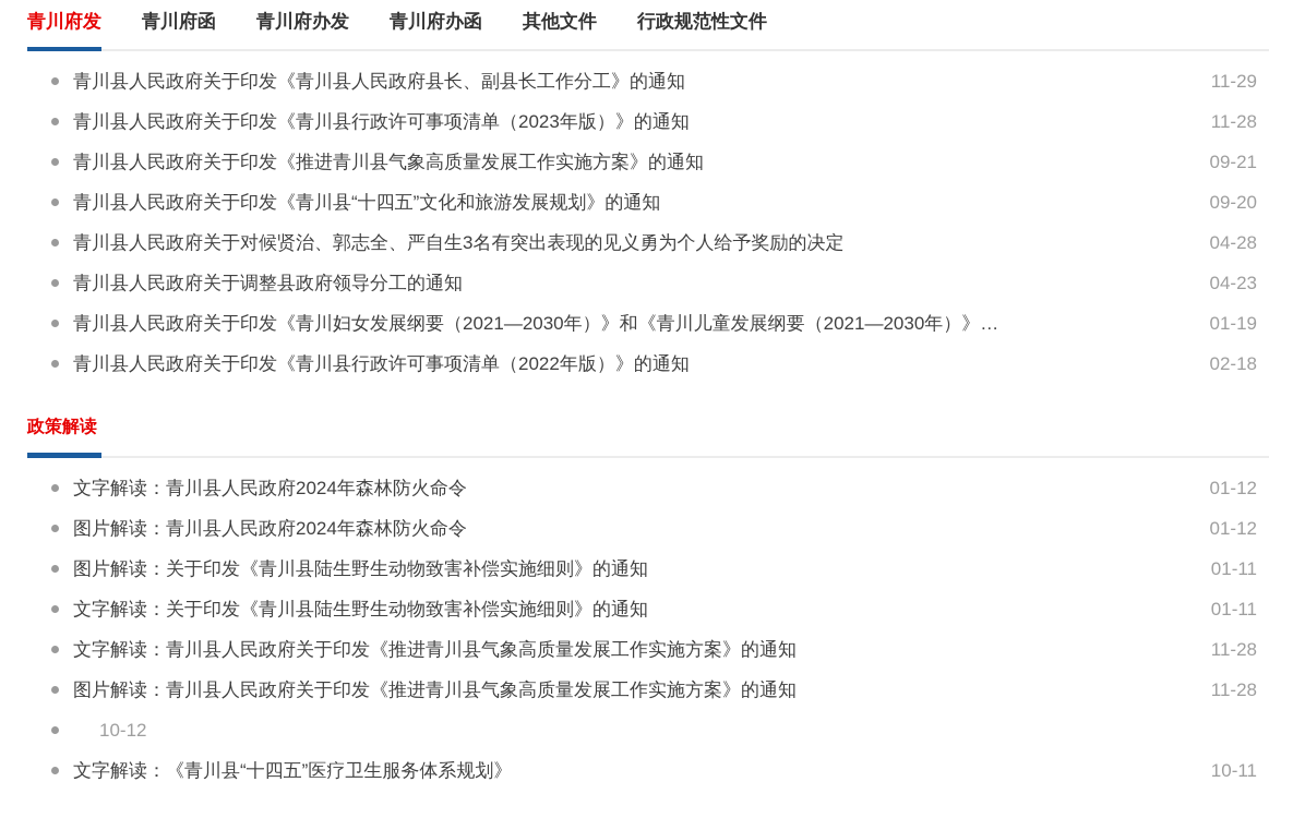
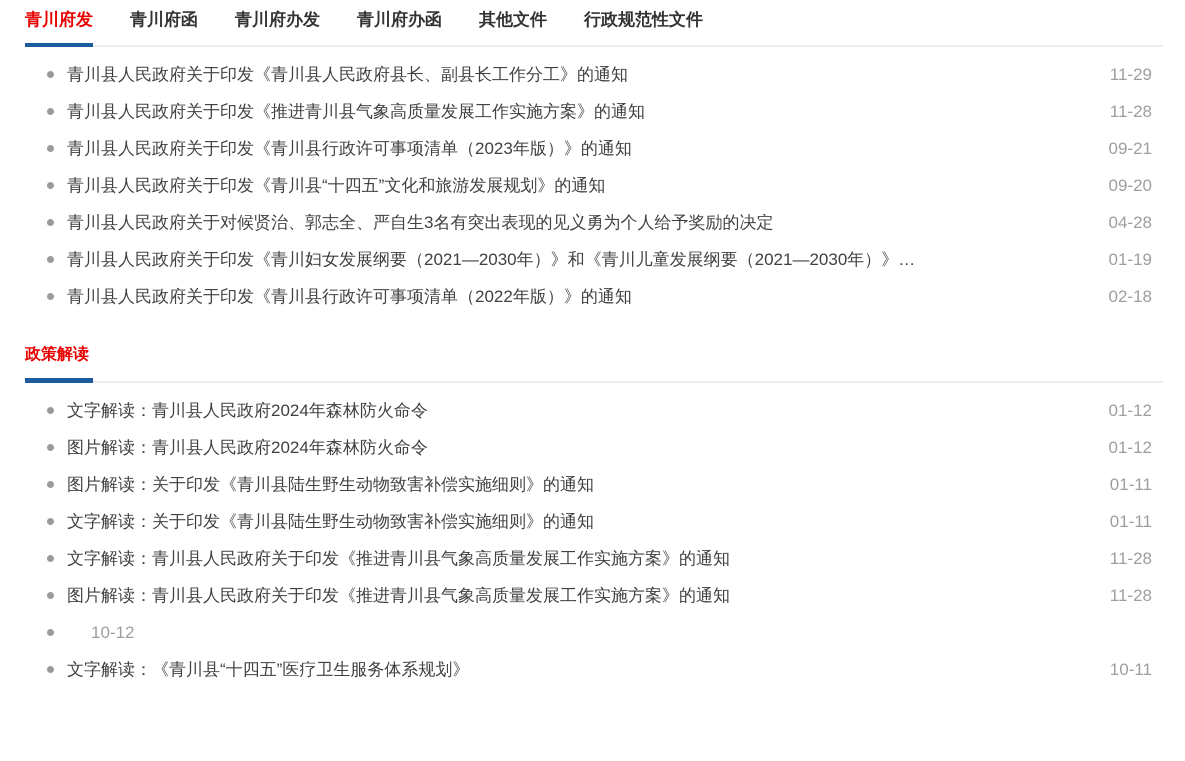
  青川府发
  青川府函
  青川府办发
  青川府办函
  其他文件
  行政规范性文件
  青川县人民政府关于印发《青川县人民政府县长、副县长工作分工》的通知
  11-29
- 青川县人民政府关于印发《青川县行政许可事项清单（2023年版）》的通知
+ 青川县人民政府关于印发《推进青川县气象高质量发展工作实施方案》的通知
  11-28
- 青川县人民政府关于印发《推进青川县气象高质量发展工作实施方案》的通知
+ 青川县人民政府关于印发《青川县行政许可事项清单（2023年版）》的通知
  09-21
  青川县人民政府关于印发《青川县“十四五”文化和旅游发展规划》的通知
  09-20
  青川县人民政府关于对候贤治、郭志全、严自生3名有突出表现的见义勇为个人给予奖励的决定
  04-28
- 青川县人民政府关于调整县政府领导分工的通知
- 04-23
  青川县人民政府关于印发《青川妇女发展纲要（2021—2030年）》和《青川儿童发展纲要（2021—2030年）》…
  01-19
  青川县人民政府关于印发《青川县行政许可事项清单（2022年版）》的通知
  02-18
  政策解读
  文字解读：青川县人民政府2024年森林防火命令
  01-12
  图片解读：青川县人民政府2024年森林防火命令
  01-12
  图片解读：关于印发《青川县陆生野生动物致害补偿实施细则》的通知
  01-11
  文字解读：关于印发《青川县陆生野生动物致害补偿实施细则》的通知
  01-11
  文字解读：青川县人民政府关于印发《推进青川县气象高质量发展工作实施方案》的通知
  11-28
  图片解读：青川县人民政府关于印发《推进青川县气象高质量发展工作实施方案》的通知
  11-28
  10-12
  文字解读：《青川县“十四五”医疗卫生服务体系规划》
  10-11
